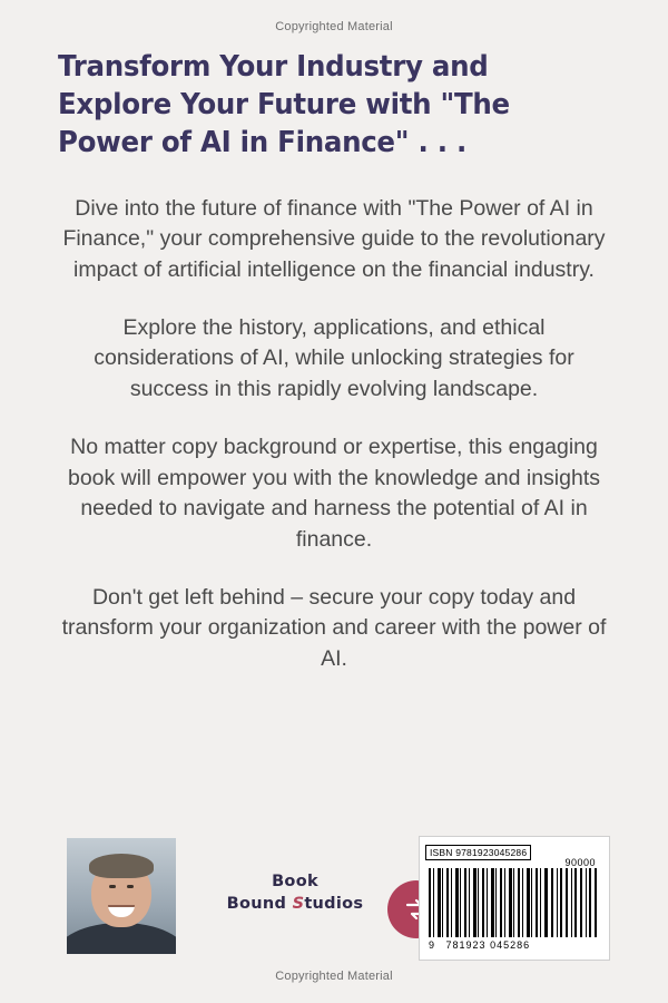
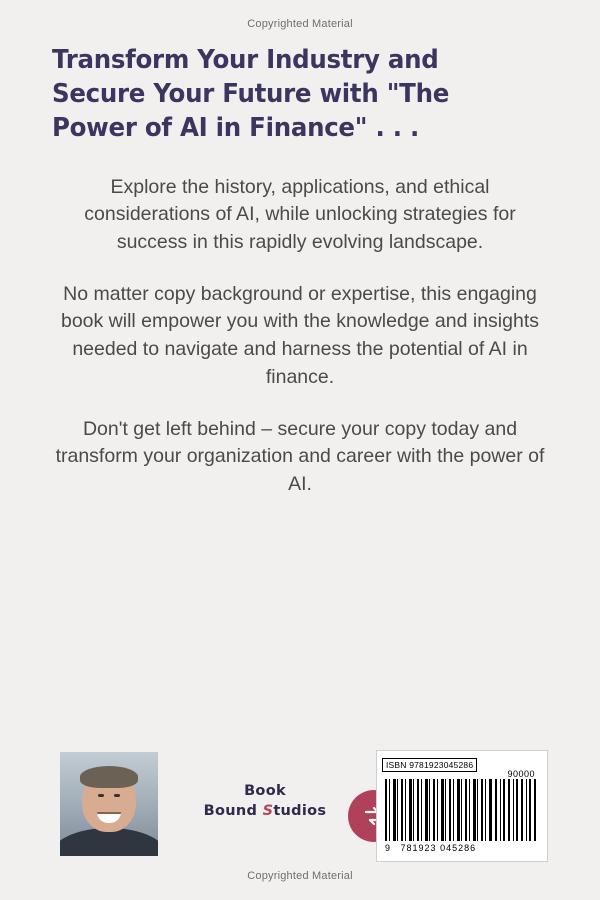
  Copyrighted Material
- Transform Your Industry and Explore Your Future with "The Power of AI in Finance" . . .
+ Transform Your Industry and Secure Your Future with "The Power of AI in Finance" . . .
- Dive into the future of finance with "The Power of AI in Finance," your comprehensive guide to the revolutionary impact of artificial intelligence on the financial industry.
  Explore the history, applications, and ethical considerations of AI, while unlocking strategies for success in this rapidly evolving landscape.
  No matter copy background or expertise, this engaging book will empower you with the knowledge and insights needed to navigate and harness the potential of AI in finance.
  Don't get left behind – secure your copy today and transform your organization and career with the power of AI.
  Book
  Bound Studios
  ISBN 9781923045286
  90000
  9 781923 045286
  Copyrighted Material
